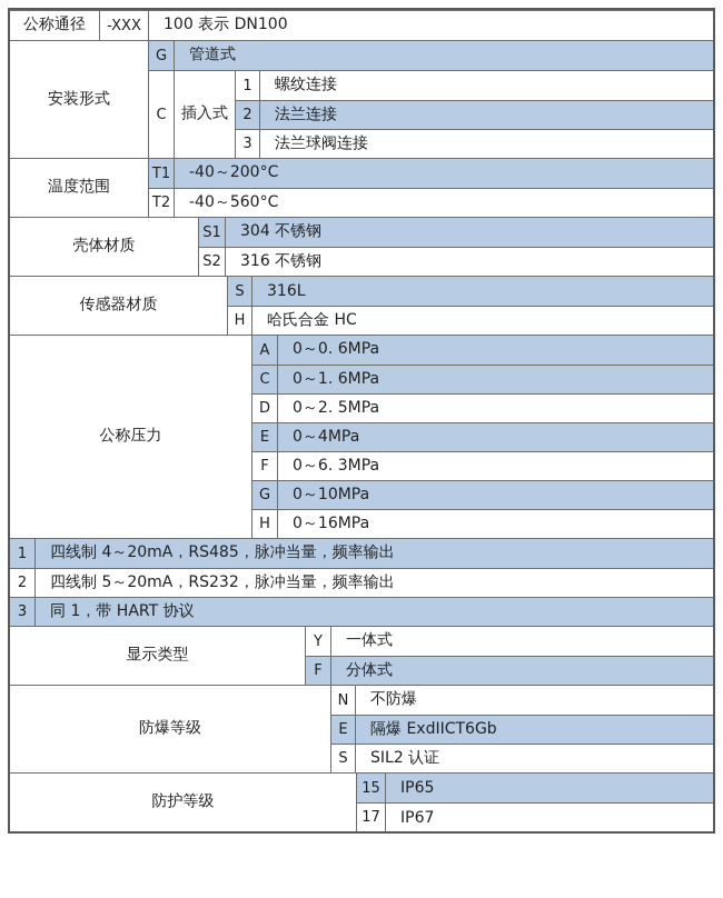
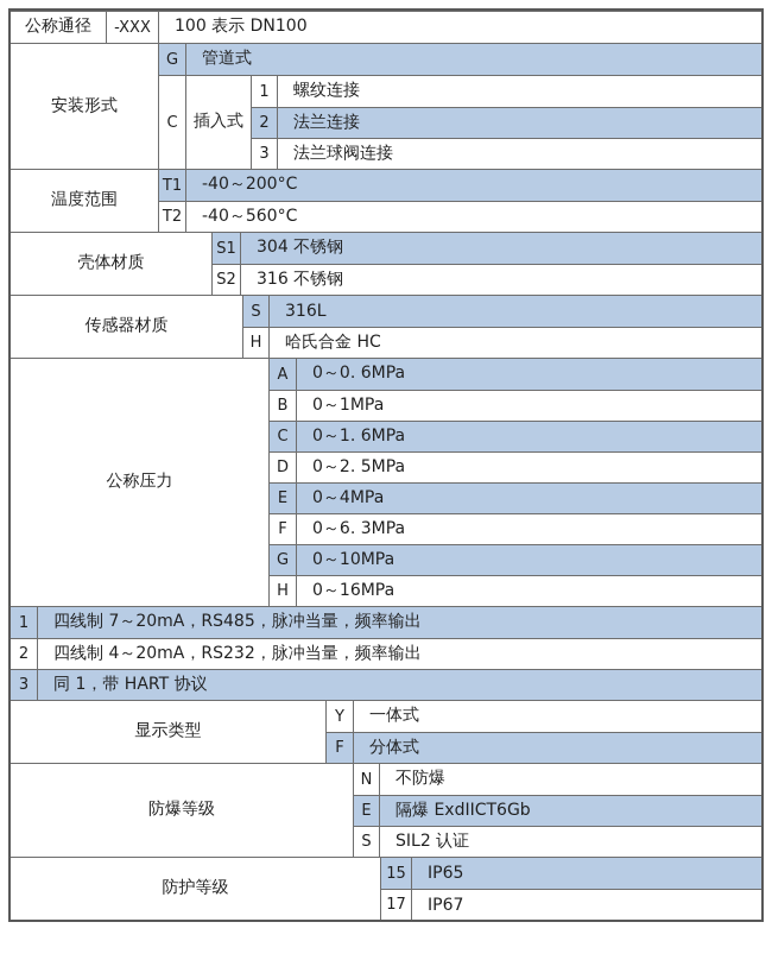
  公称通径
  -XXX
  100 表示 DN100
  安装形式
  G
  管道式
  C
  插入式
  1
  螺纹连接
  2
  法兰连接
  3
  法兰球阀连接
  温度范围
  T1
  -40～200°C
  T2
  -40～560°C
  壳体材质
  S1
  304 不锈钢
  S2
  316 不锈钢
  传感器材质
  S
  316L
  H
  哈氏合金 HC
  公称压力
  A
  0～0. 6MPa
+ B
+ 0～1MPa
  C
  0～1. 6MPa
  D
  0～2. 5MPa
  E
  0～4MPa
  F
  0～6. 3MPa
  G
  0～10MPa
  H
  0～16MPa
  1
- 四线制 4～20mA，RS485，脉冲当量，频率输出
+ 四线制 7～20mA，RS485，脉冲当量，频率输出
  2
- 四线制 5～20mA，RS232，脉冲当量，频率输出
+ 四线制 4～20mA，RS232，脉冲当量，频率输出
  3
  同 1，带 HART 协议
  显示类型
  Y
  一体式
  F
  分体式
  防爆等级
  N
  不防爆
  E
  隔爆 ExdIICT6Gb
  S
  SIL2 认证
  防护等级
  15
  IP65
  17
  IP67
